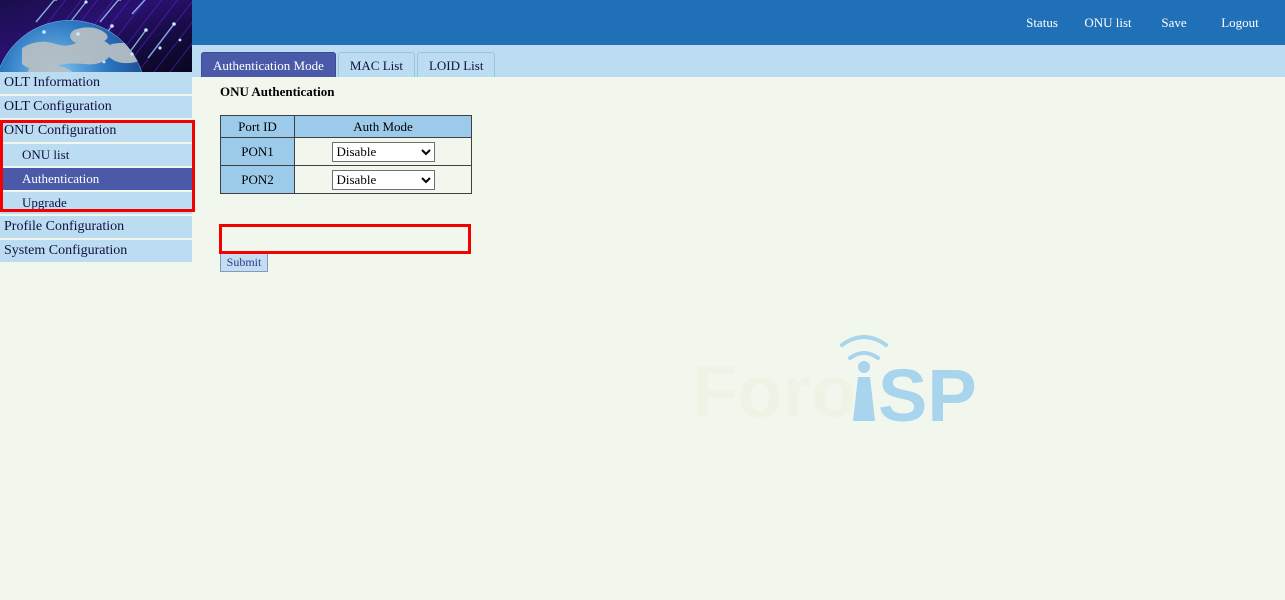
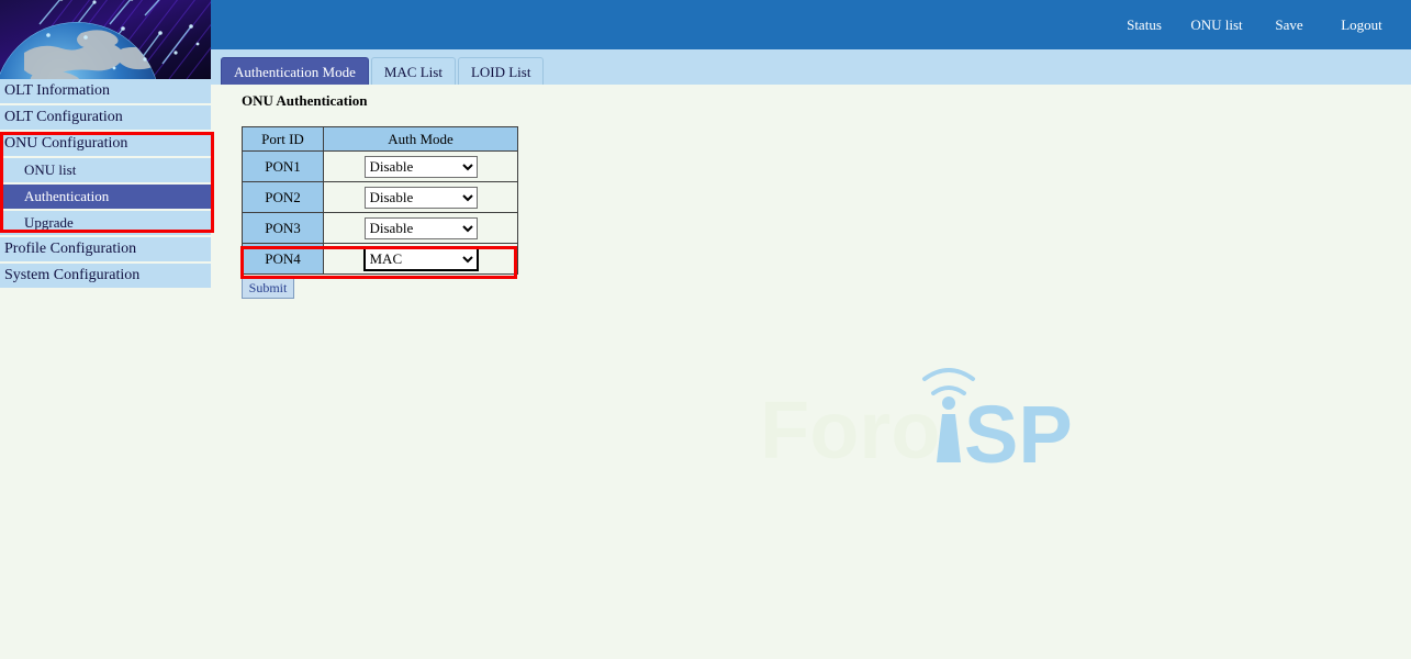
  Status
  ONU list
  Save
  Logout
  Authentication Mode
  MAC List
  LOID List
  OLT Information
  OLT Configuration
  ONU Configuration
  ONU list
  Authentication
  Upgrade
  Profile Configuration
  System Configuration
  ONU Authentication
  Port ID	Auth Mode
  PON1	Disable
  PON2	Disable
+ PON3	Disable
+ PON4	MAC
  Submit
  Foro
  SP
